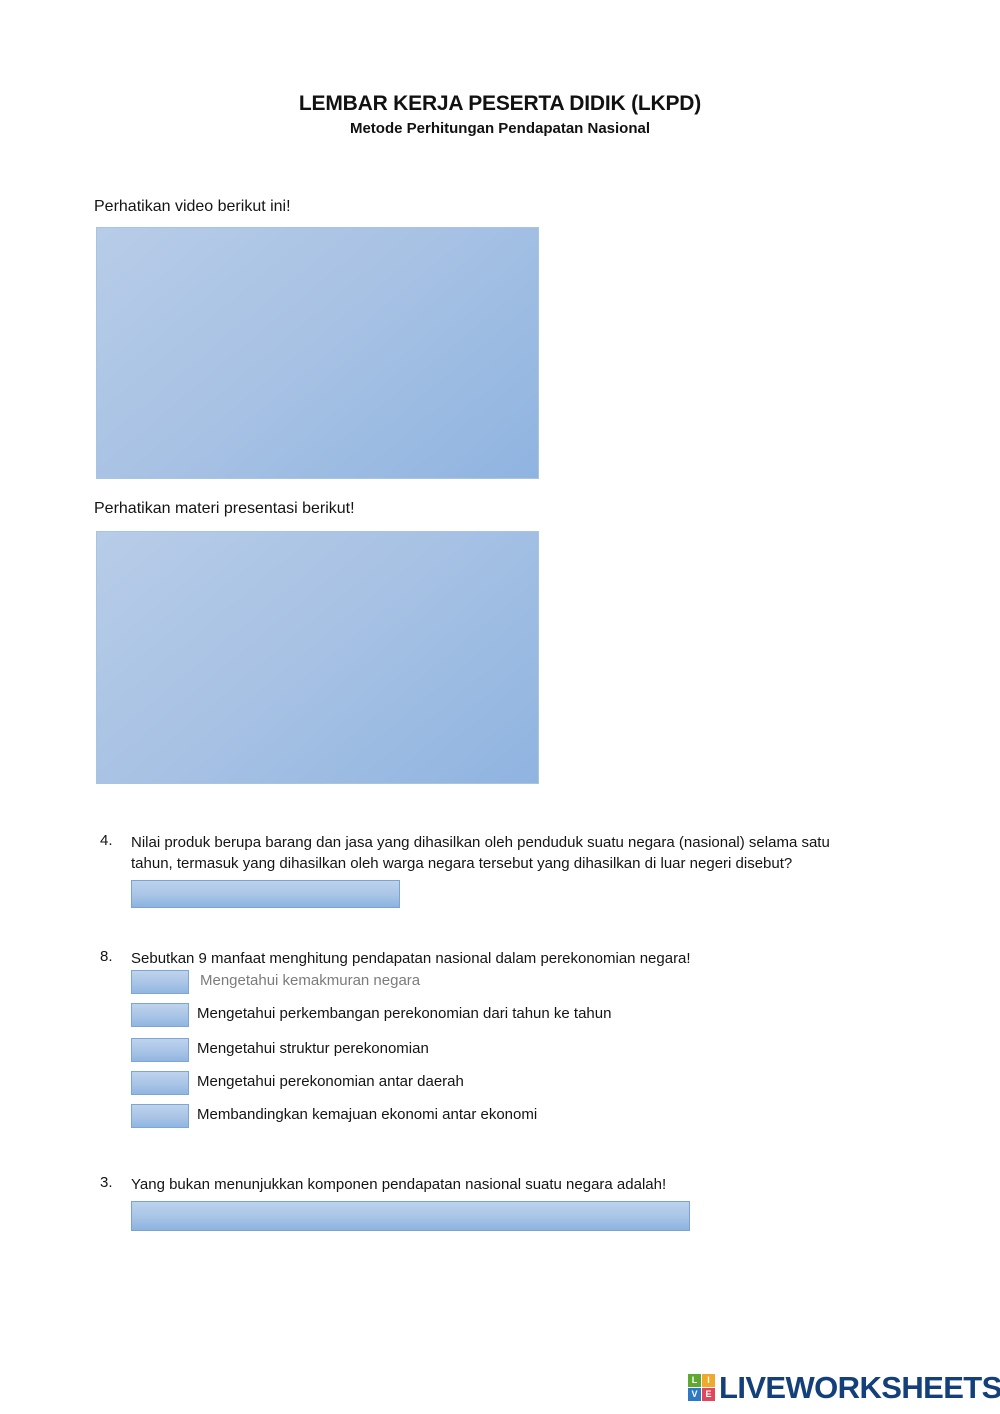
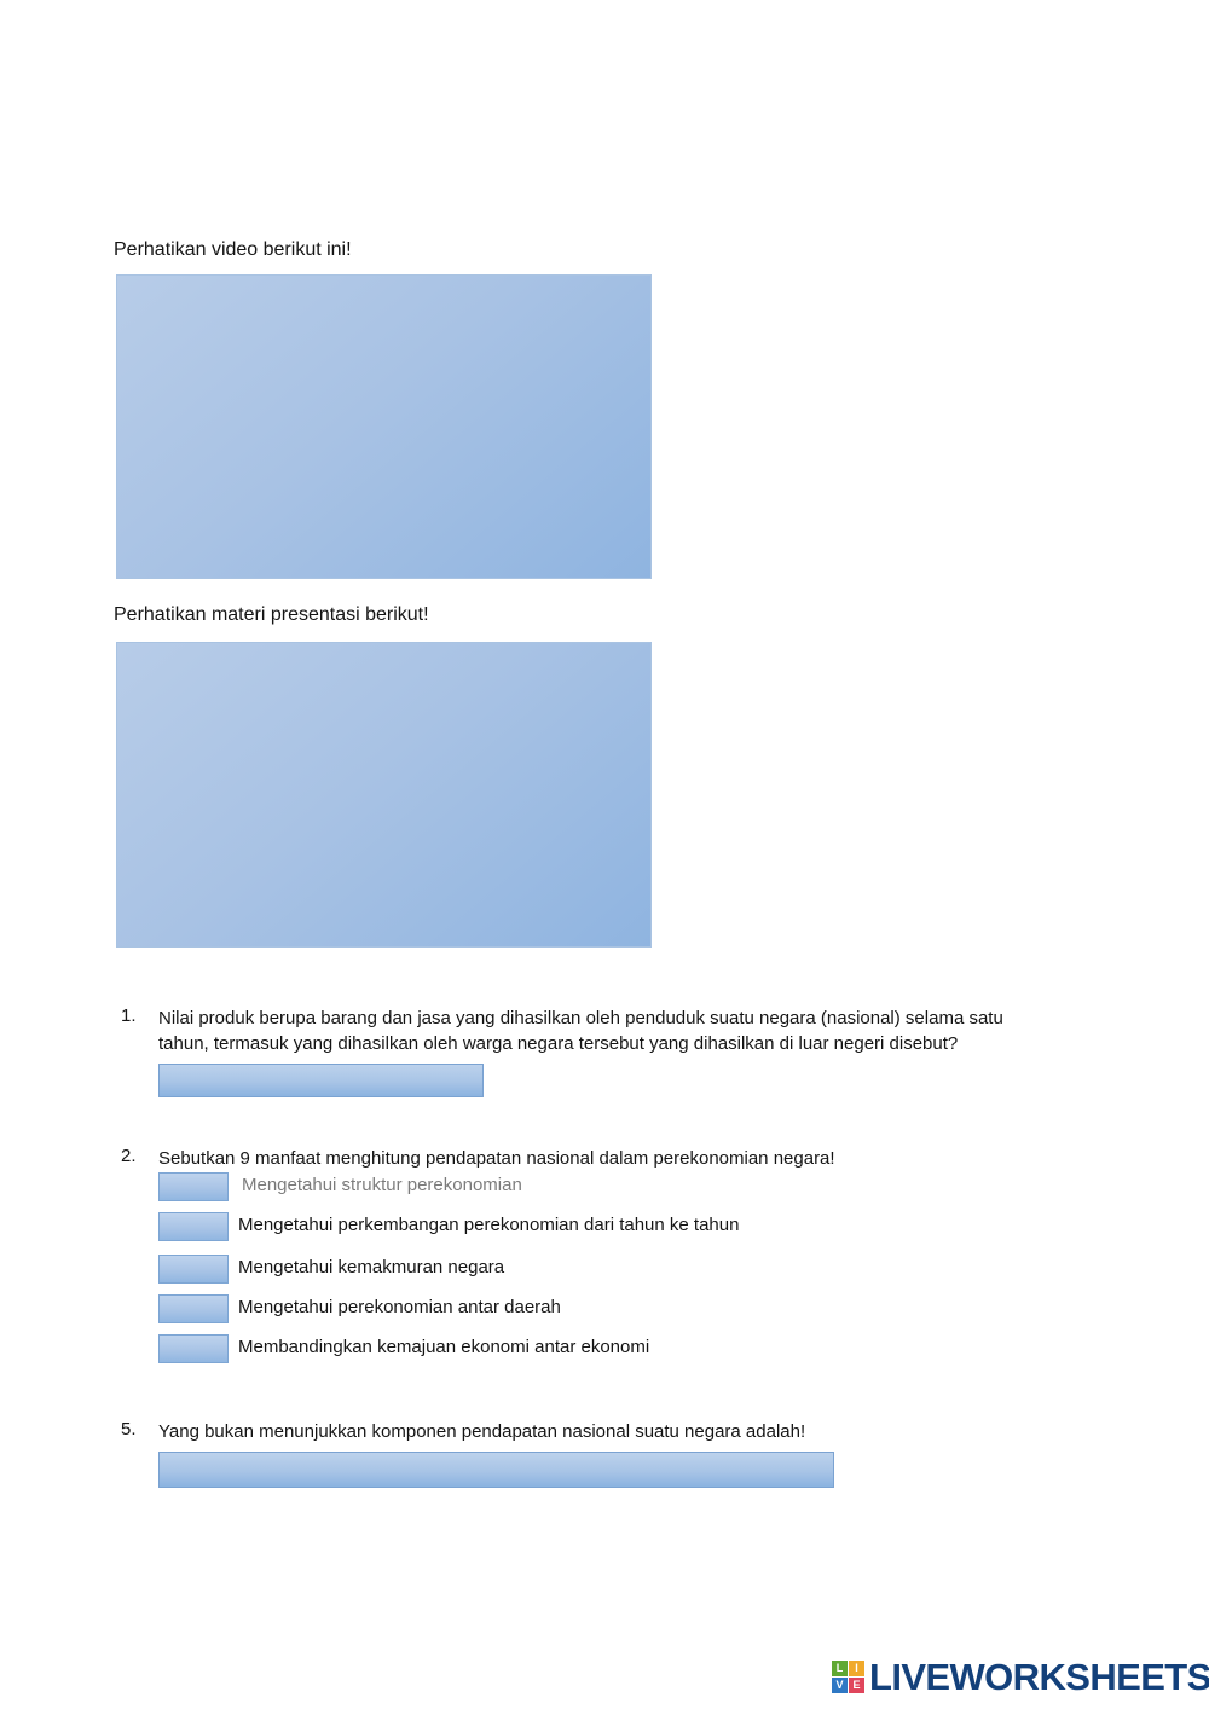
- LEMBAR KERJA PESERTA DIDIK (LKPD)
- Metode Perhitungan Pendapatan Nasional
  Perhatikan video berikut ini!
  Perhatikan materi presentasi berikut!
- 4.
+ 1.
  Nilai produk berupa barang dan jasa yang dihasilkan oleh penduduk suatu negara (nasional) selama satu tahun, termasuk yang dihasilkan oleh warga negara tersebut yang dihasilkan di luar negeri disebut?
- 8.
+ 2.
  Sebutkan 9 manfaat menghitung pendapatan nasional dalam perekonomian negara!
- Mengetahui kemakmuran negara
+ Mengetahui struktur perekonomian
  Mengetahui perkembangan perekonomian dari tahun ke tahun
- Mengetahui struktur perekonomian
+ Mengetahui kemakmuran negara
  Mengetahui perekonomian antar daerah
  Membandingkan kemajuan ekonomi antar ekonomi
- 3.
+ 5.
  Yang bukan menunjukkan komponen pendapatan nasional suatu negara adalah!
  L
  I
  V
  E
  LIVEWORKSHEETS
